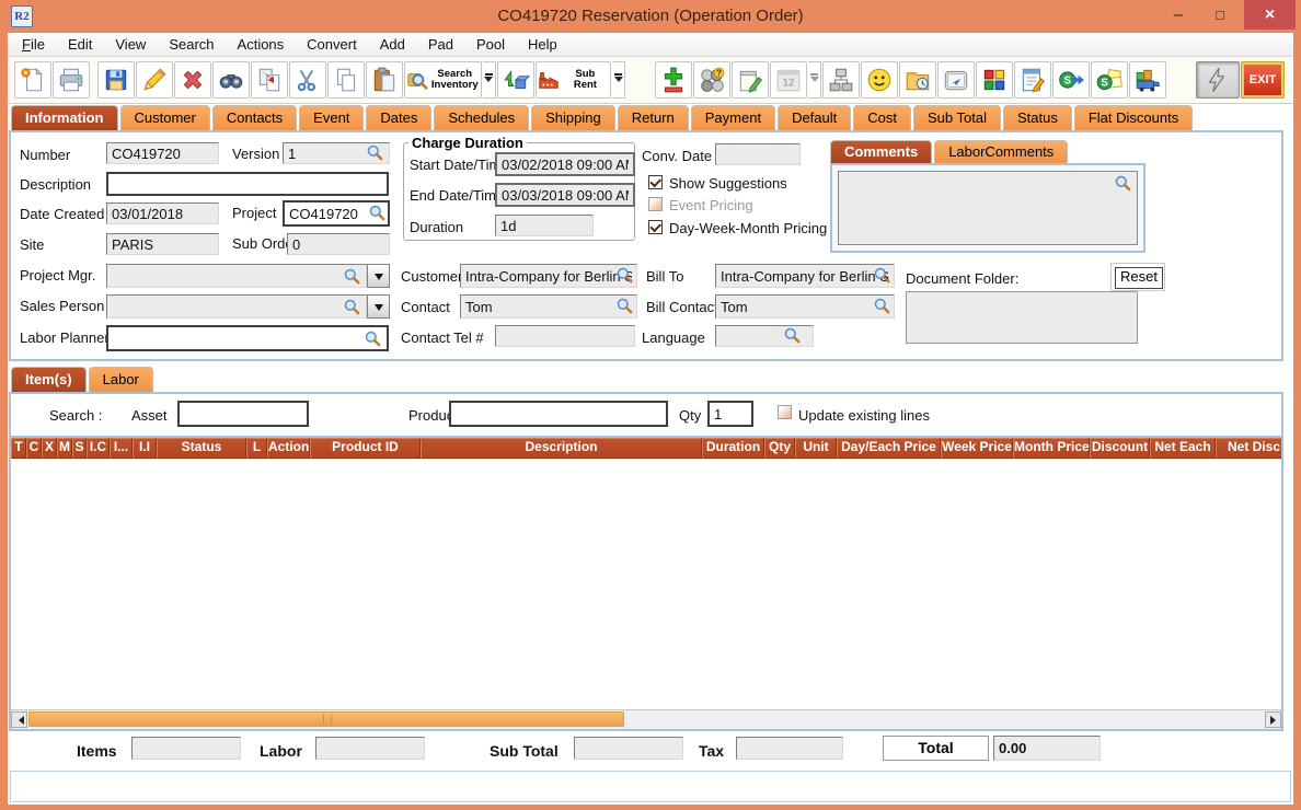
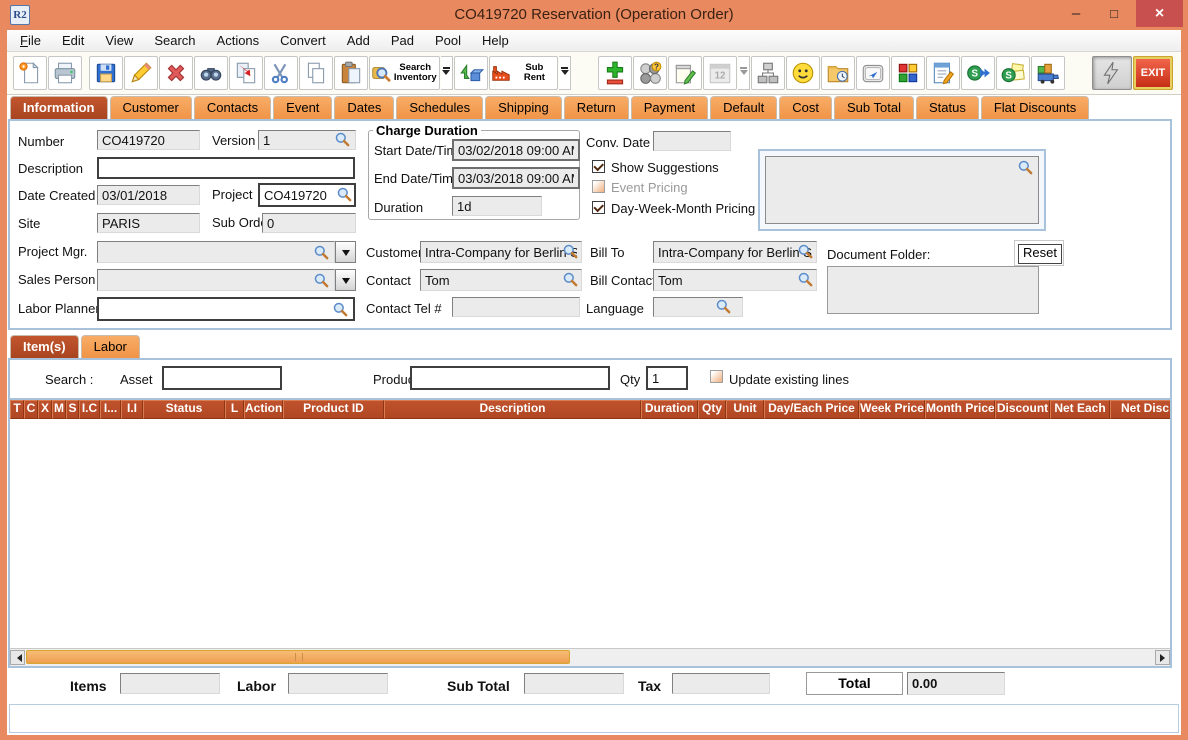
  R2
  CO419720 Reservation (Operation Order)
  –
  □
  ×
  File
  Edit
  View
  Search
  Actions
  Convert
  Add
  Pad
  Pool
  Help
  Search
  Inventory
  Sub Rent
  ?
  12
  S
  S
  EXIT
  Information
  Customer
  Contacts
  Event
  Dates
  Schedules
  Shipping
  Return
  Payment
  Default
  Cost
  Sub Total
  Status
  Flat Discounts
  Number
  CO419720
  Version
  1
  Description
  Date Created
  03/01/2018
  Project
  CO419720
  Site
  PARIS
  0
  Project Mgr.
  Sales Person
  Labor Planne
  Charge Duration
  Start Date/Ti
  03/02/2018 09:00 A
  End Date/Tim
  03/03/2018 09:00 A
  Duration
  1d
  Conv. Date
  Show Suggestions
  Event Pricing
  Day-Week-Month Pricing
  Custome
  Intra-Company for Berlin S
  Bill To
  Intra-Company for Berlin
  Contact
  Tom
  Bill Contac
  Tom
  Contact Tel #
  Language
- Comments
- LaborComments
  Document Folder:
  Reset
  Item(s)
  Labor
  Search :
  Asset
  Produ
  Qty
  1
  Update existing lines
  T
  C
  X
  M
  S
  I.C
  I...
  I.I
  Status
  L
  Action
  Product ID
  Description
  Duration
  Qty
  Unit
  Day/Each Price
  Week Price
  Month Price
  Discount
  Net Each
  Net Disc
  Items
  Labor
  Sub Total
  Tax
  Total
  0.00
